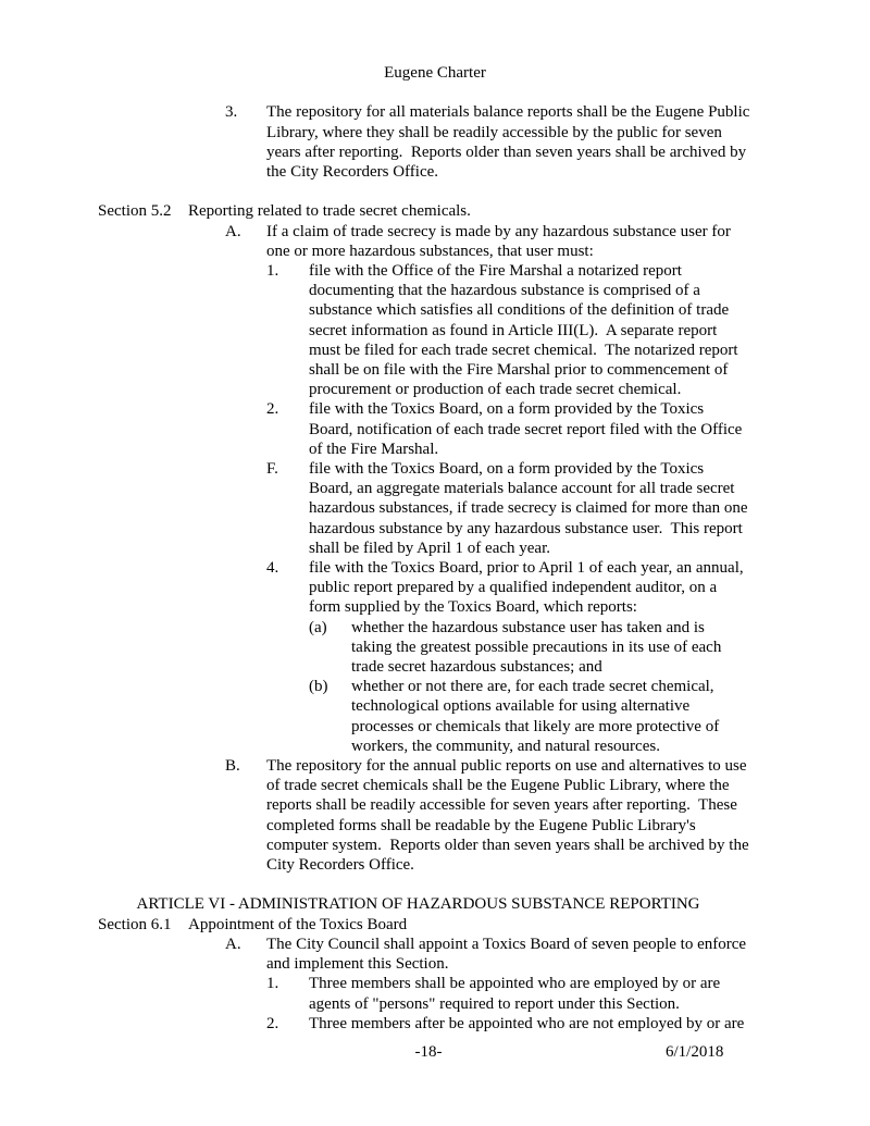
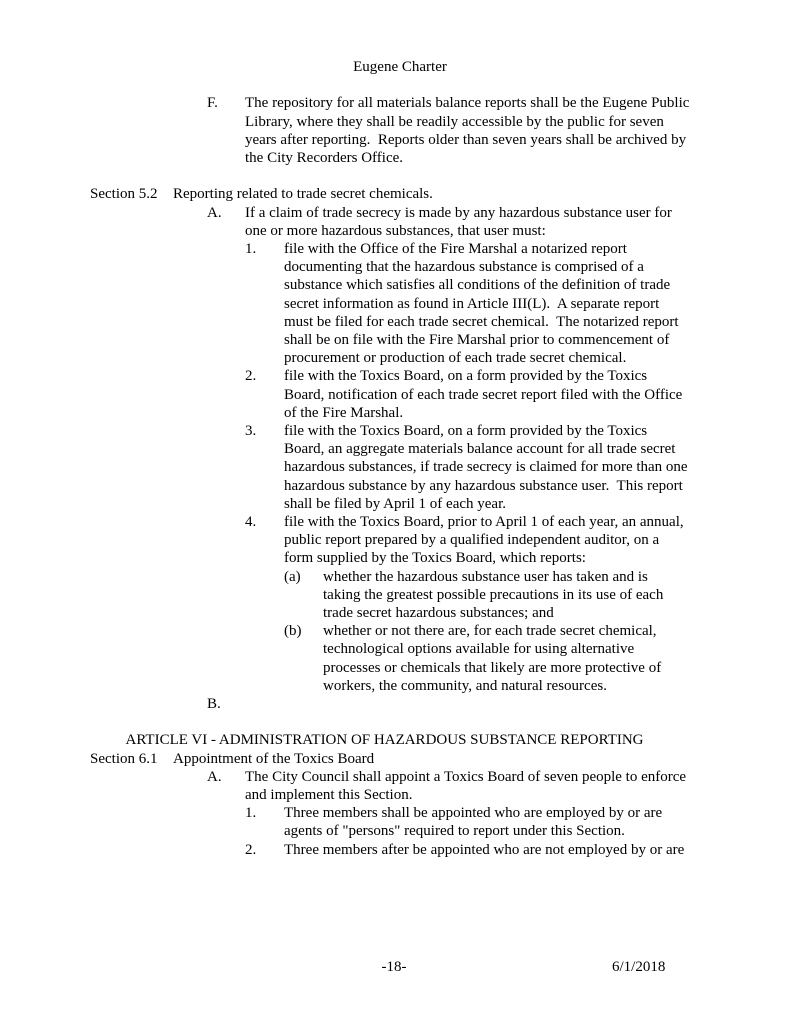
  Eugene Charter
- 3.
+ F.
  The repository for all materials balance reports shall be the Eugene Public
  Library, where they shall be readily accessible by the public for seven
  years after reporting. Reports older than seven years shall be archived by
  the City Recorders Office.
  Section 5.2
  Reporting related to trade secret chemicals.
  A.
  If a claim of trade secrecy is made by any hazardous substance user for
  one or more hazardous substances, that user must:
  1.
  file with the Office of the Fire Marshal a notarized report
  documenting that the hazardous substance is comprised of a
  substance which satisfies all conditions of the definition of trade
  secret information as found in Article III(L). A separate report
  must be filed for each trade secret chemical. The notarized report
  shall be on file with the Fire Marshal prior to commencement of
  procurement or production of each trade secret chemical.
  2.
  file with the Toxics Board, on a form provided by the Toxics
  Board, notification of each trade secret report filed with the Office
  of the Fire Marshal.
- F.
+ 3.
  file with the Toxics Board, on a form provided by the Toxics
  Board, an aggregate materials balance account for all trade secret
  hazardous substances, if trade secrecy is claimed for more than one
  hazardous substance by any hazardous substance user. This report
  shall be filed by April 1 of each year.
  4.
  file with the Toxics Board, prior to April 1 of each year, an annual,
  public report prepared by a qualified independent auditor, on a
  form supplied by the Toxics Board, which reports:
  (a)
  whether the hazardous substance user has taken and is
  taking the greatest possible precautions in its use of each
  trade secret hazardous substances; and
  (b)
  whether or not there are, for each trade secret chemical,
  technological options available for using alternative
  processes or chemicals that likely are more protective of
  workers, the community, and natural resources.
  B.
- The repository for the annual public reports on use and alternatives to use
- of trade secret chemicals shall be the Eugene Public Library, where the
- reports shall be readily accessible for seven years after reporting. These
- completed forms shall be readable by the Eugene Public Library's
- computer system. Reports older than seven years shall be archived by the
- City Recorders Office.
  ARTICLE VI - ADMINISTRATION OF HAZARDOUS SUBSTANCE REPORTING
  Section 6.1
  Appointment of the Toxics Board
  A.
  The City Council shall appoint a Toxics Board of seven people to enforce
  and implement this Section.
  1.
  Three members shall be appointed who are employed by or are
  agents of "persons" required to report under this Section.
  2.
  Three members after be appointed who are not employed by or are
  -18-
  6/1/2018
